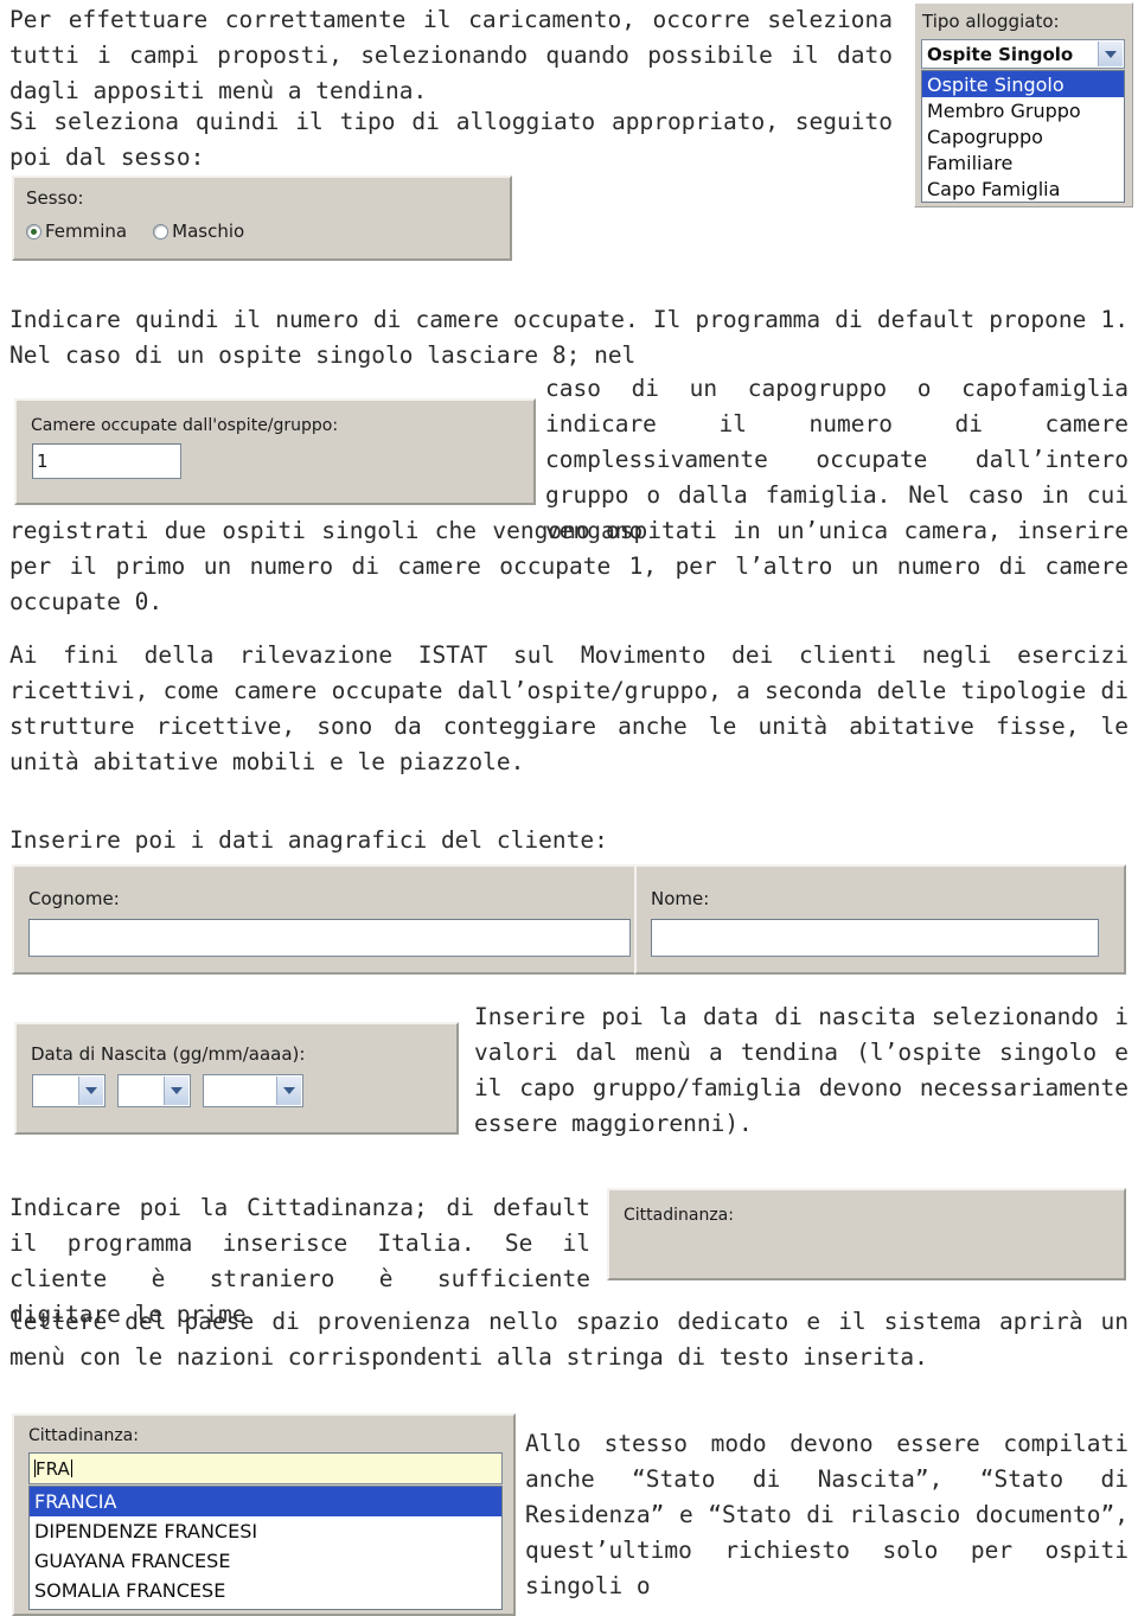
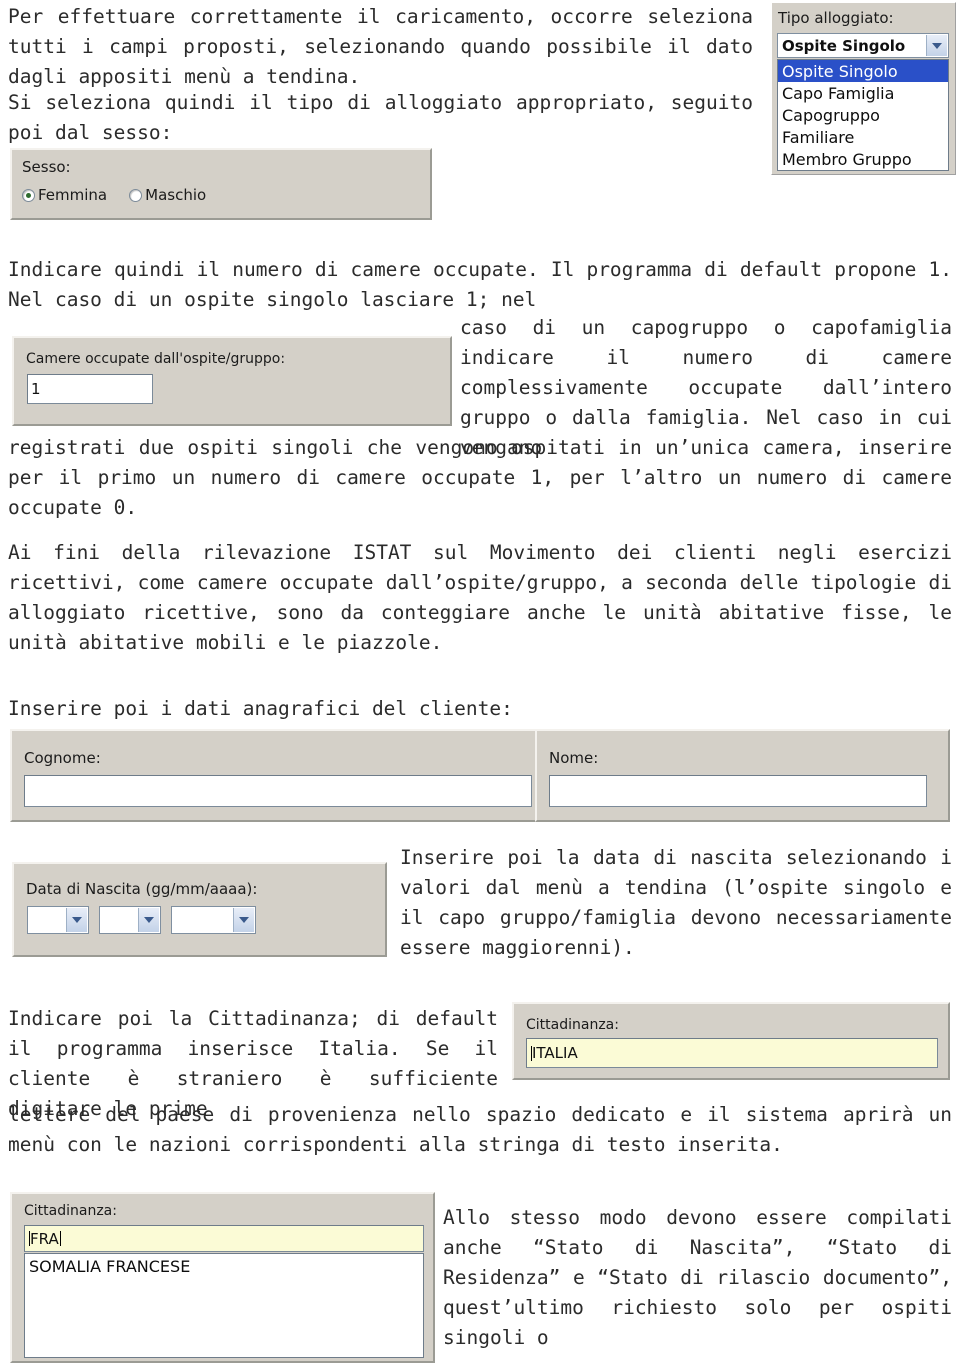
  Per effettuare correttamente il caricamento, occorre seleziona tutti i campi proposti, selezionando quando possibile il dato dagli appositi menù a tendina.
  Si seleziona quindi il tipo di alloggiato appropriato, seguito poi dal sesso:
  Tipo alloggiato:
  Ospite Singolo
  Ospite Singolo
- Membro Gruppo
+ Capo Famiglia
  Capogruppo
  Familiare
- Capo Famiglia
+ Membro Gruppo
  Sesso:
  Femmina
  Maschio
- Indicare quindi il numero di camere occupate. Il programma di default propone 1. Nel caso di un ospite singolo lasciare 8; nel
+ Indicare quindi il numero di camere occupate. Il programma di default propone 1. Nel caso di un ospite singolo lasciare 1; nel
  Camere occupate dall'ospite/gruppo:
  1
  caso di un capogruppo o capofamiglia indicare il numero di camere complessivamente occupate dall’intero gruppo o dalla famiglia. Nel caso in cui vengano
  registrati due ospiti singoli che vengono ospitati in un’unica camera, inserire per il primo un numero di camere occupate 1, per l’altro un numero di camere occupate 0.
- Ai fini della rilevazione ISTAT sul Movimento dei clienti negli esercizi ricettivi, come camere occupate dall’ospite/gruppo, a seconda delle tipologie di strutture ricettive, sono da conteggiare anche le unità abitative fisse, le unità abitative mobili e le piazzole.
+ Ai fini della rilevazione ISTAT sul Movimento dei clienti negli esercizi ricettivi, come camere occupate dall’ospite/gruppo, a seconda delle tipologie di alloggiato ricettive, sono da conteggiare anche le unità abitative fisse, le unità abitative mobili e le piazzole.
  Inserire poi i dati anagrafici del cliente:
  Cognome:
  Nome:
  Data di Nascita (gg/mm/aaaa):
  Inserire poi la data di nascita selezionando i valori dal menù a tendina (l’ospite singolo e il capo gruppo/famiglia devono necessariamente essere maggiorenni).
  Indicare poi la Cittadinanza; di default il programma inserisce Italia. Se il cliente è straniero è sufficiente digitare le prime
  Cittadinanza:
+ ITALIA
  lettere del paese di provenienza nello spazio dedicato e il sistema aprirà un menù con le nazioni corrispondenti alla stringa di testo inserita.
  Cittadinanza:
  FRA
- FRANCIA
- DIPENDENZE FRANCESI
- GUAYANA FRANCESE
  SOMALIA FRANCESE
  Allo stesso modo devono essere compilati anche “Stato di Nascita”, “Stato di Residenza” e “Stato di rilascio documento”, quest’ultimo richiesto solo per ospiti singoli o
